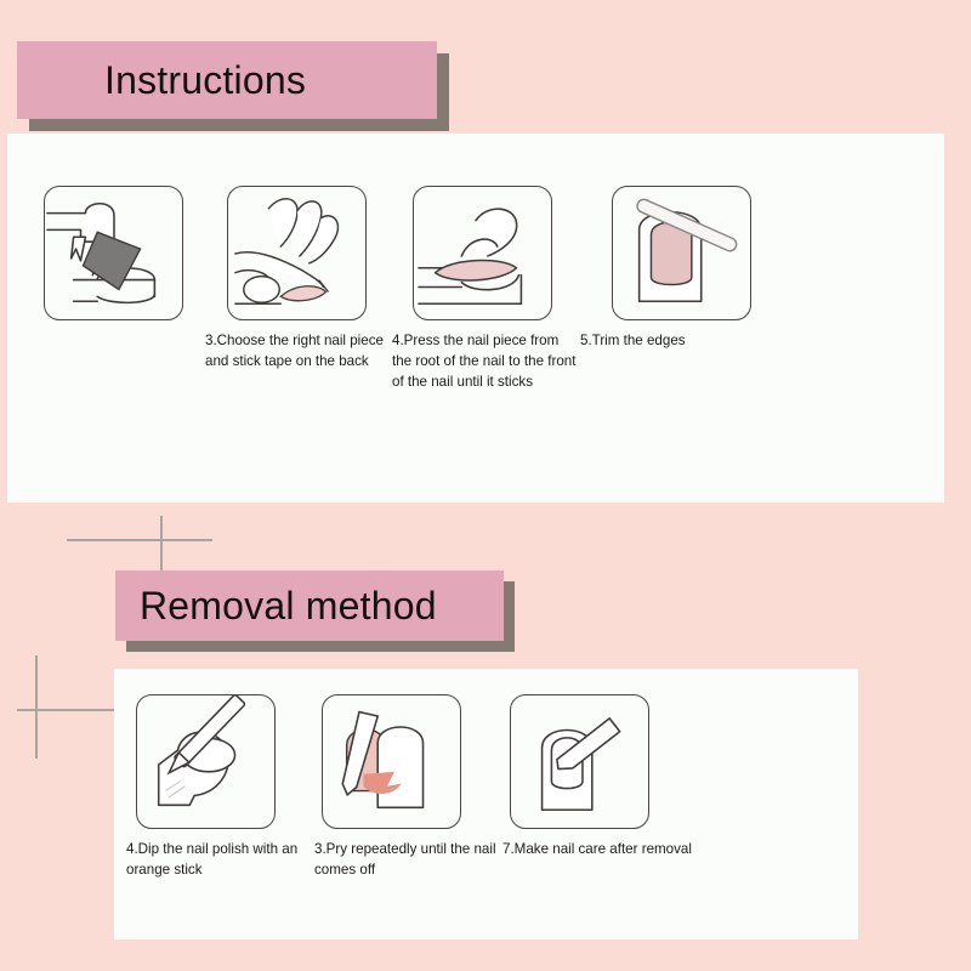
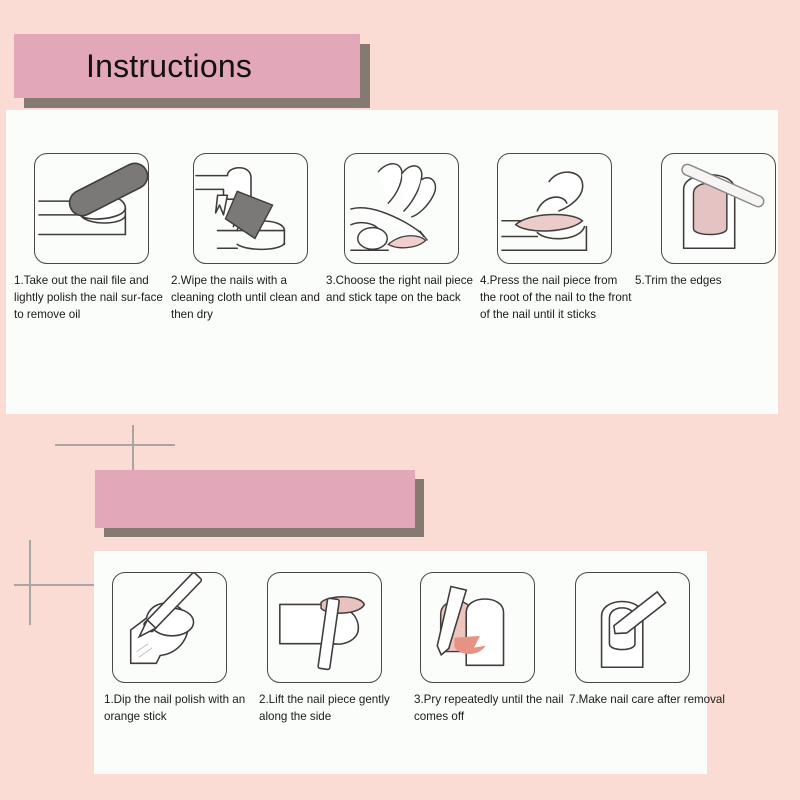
  Instructions
+ 1.Take out the nail file and lightly polish the nail sur-face to remove oil
+ 2.Wipe the nails with a cleaning cloth until clean and then dry
  3.Choose the right nail piece and stick tape on the back
  4.Press the nail piece from the root of the nail to the front of the nail until it sticks
  5.Trim the edges
- Removal method
- 4.Dip the nail polish with an orange stick
+ 1.Dip the nail polish with an orange stick
+ 2.Lift the nail piece gently along the side
  3.Pry repeatedly until the nail comes off
  7.Make nail care after removal
